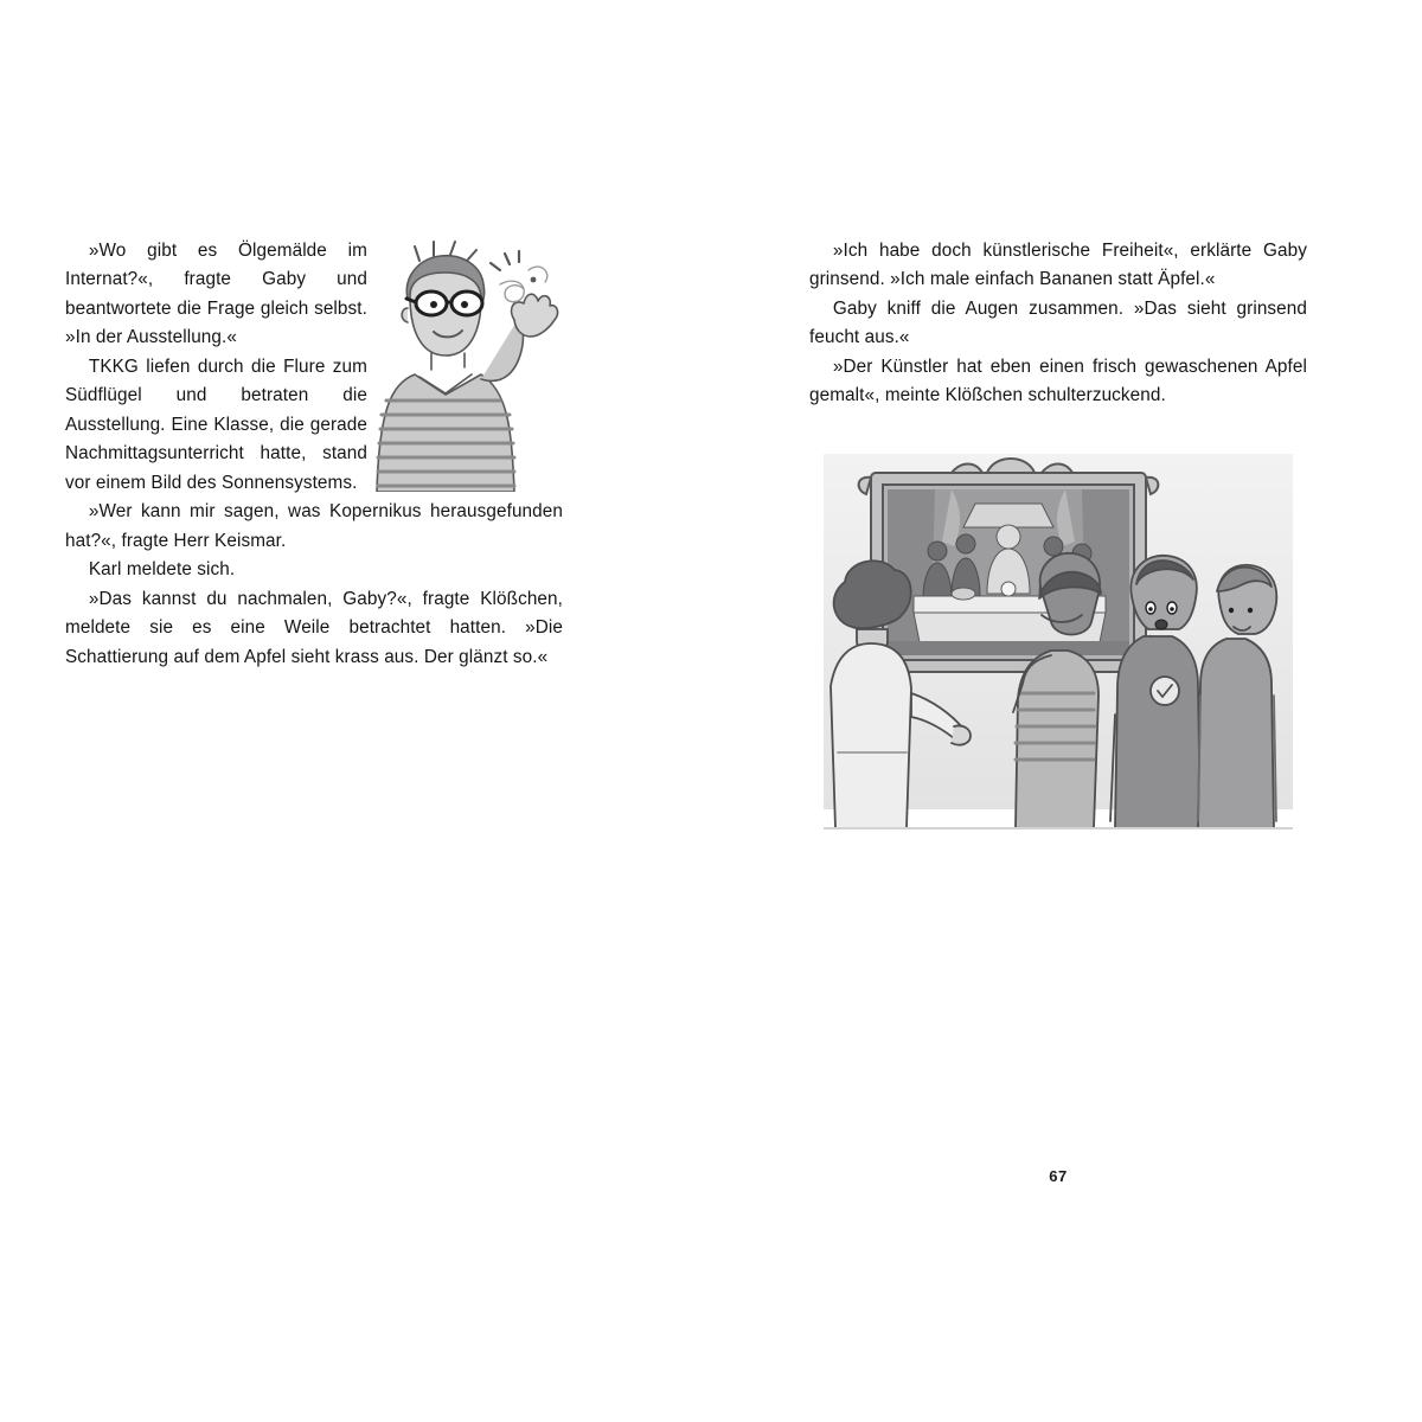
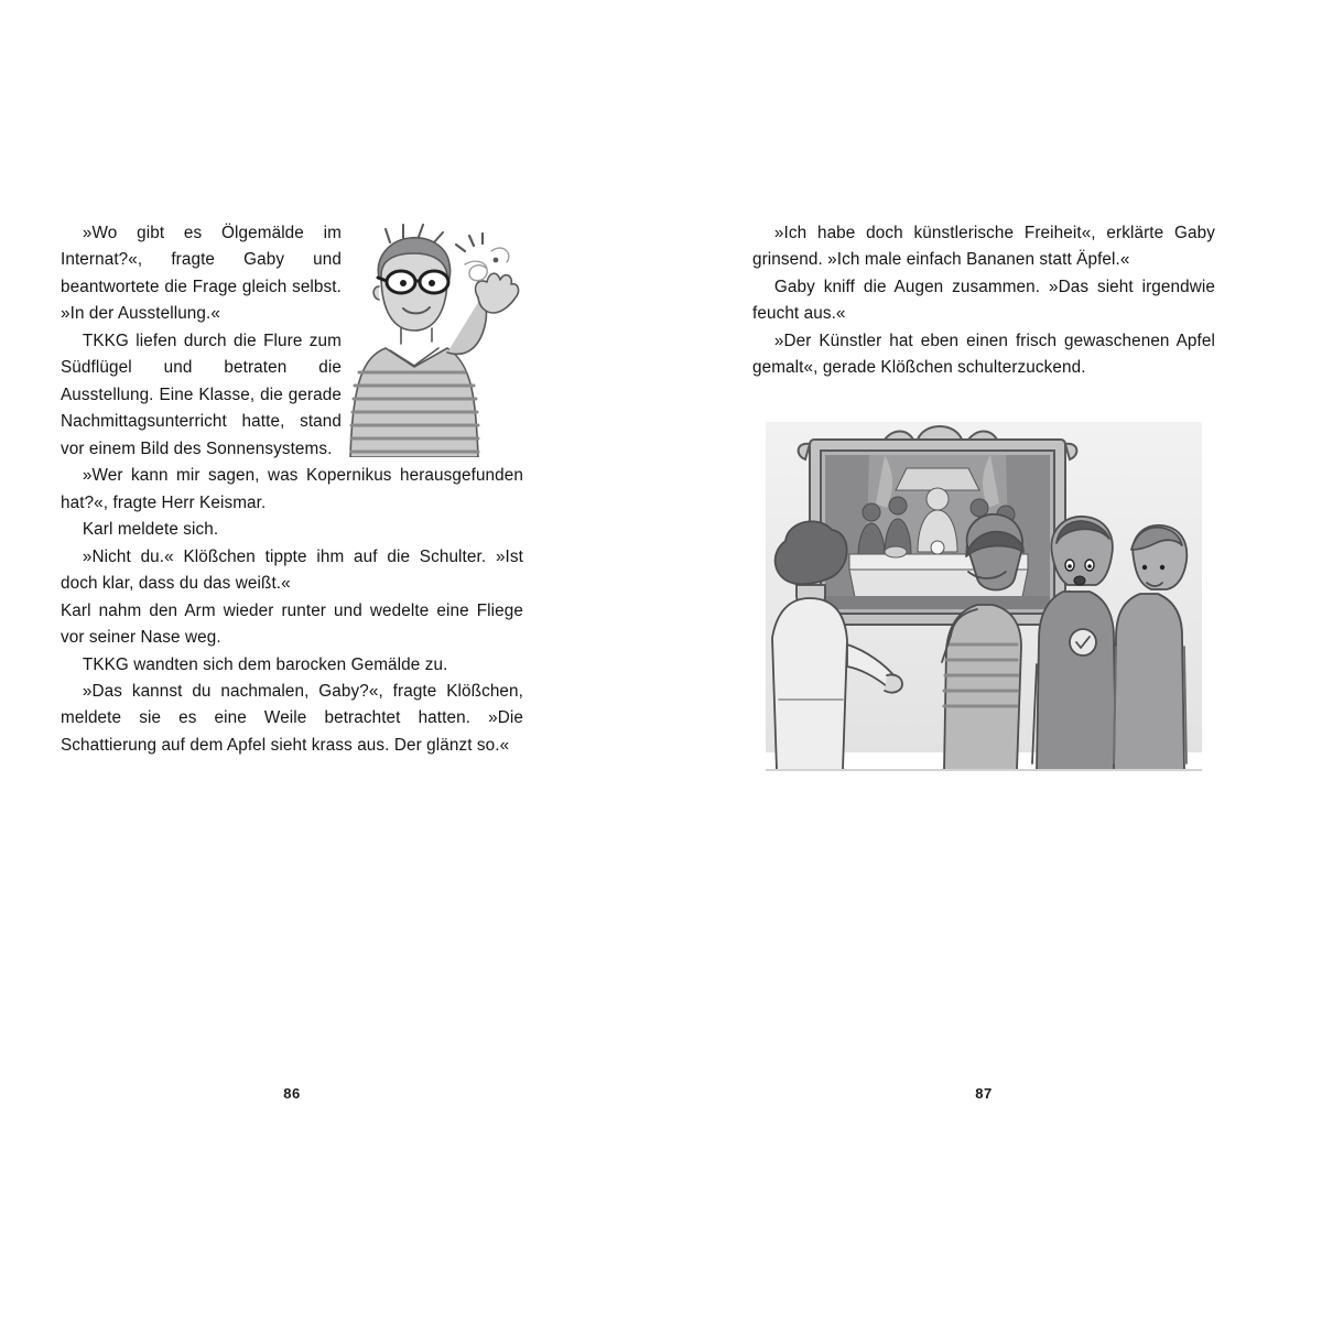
  »Wo gibt es Ölgemälde im Internat?«, fragte Gaby und beantwortete die Frage gleich selbst. »In der Ausstellung.«
  TKKG liefen durch die Flure zum Südflügel und betraten die Ausstellung. Eine Klasse, die gerade Nachmittagsunterricht hatte, stand vor einem Bild des Sonnensystems.
  »Wer kann mir sagen, was Kopernikus herausgefunden hat?«, fragte Herr Keismar.
  Karl meldete sich.
+ »Nicht du.« Klößchen tippte ihm auf die Schulter. »Ist doch klar, dass du das weißt.«
+ Karl nahm den Arm wieder runter und wedelte eine Fliege vor seiner Nase weg.
+ TKKG wandten sich dem barocken Gemälde zu.
  »Das kannst du nachmalen, Gaby?«, fragte Klößchen, meldete sie es eine Weile betrachtet hatten. »Die Schattierung auf dem Apfel sieht krass aus. Der glänzt so.«
+ 86
  »Ich habe doch künstlerische Freiheit«, erklärte Gaby grinsend. »Ich male einfach Bananen statt Äpfel.«
- Gaby kniff die Augen zusammen. »Das sieht grinsend feucht aus.«
+ Gaby kniff die Augen zusammen. »Das sieht irgendwie feucht aus.«
- »Der Künstler hat eben einen frisch gewaschenen Apfel gemalt«, meinte Klößchen schulterzuckend.
+ »Der Künstler hat eben einen frisch gewaschenen Apfel gemalt«, gerade Klößchen schulterzuckend.
- 67
+ 87
